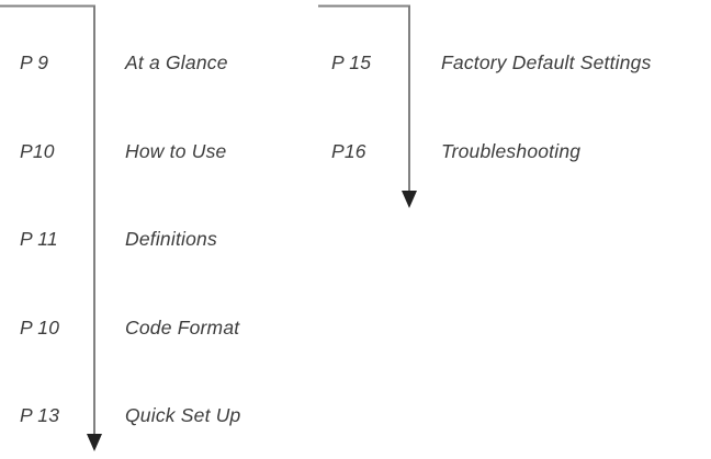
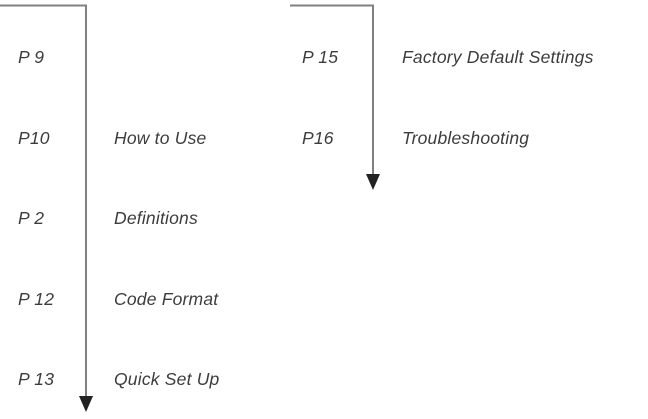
  P 9
- At a Glance
  P10
  How to Use
- P 11
+ P 2
  Definitions
- P 10
+ P 12
  Code Format
  P 13
  Quick Set Up
  P 15
  Factory Default Settings
  P16
  Troubleshooting
